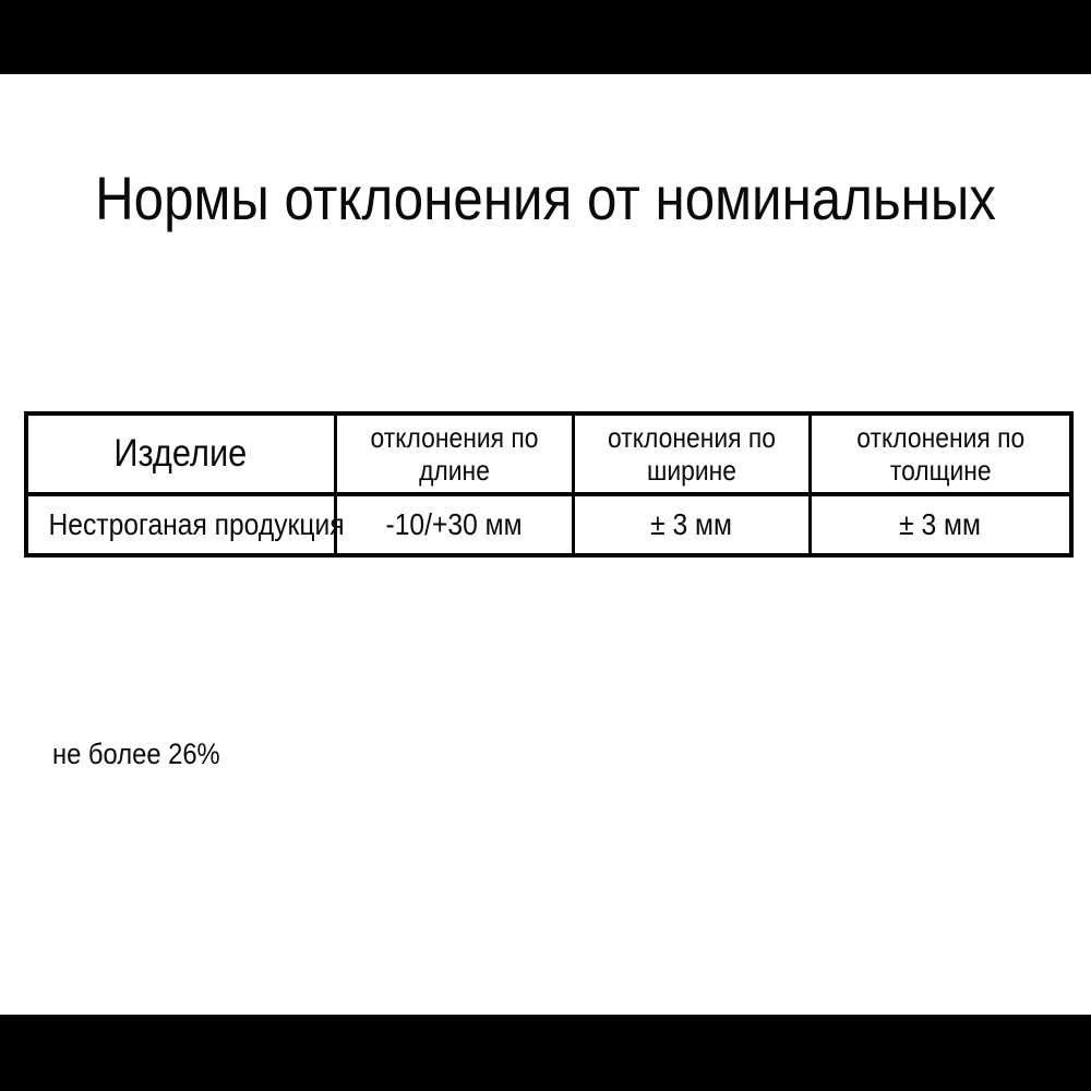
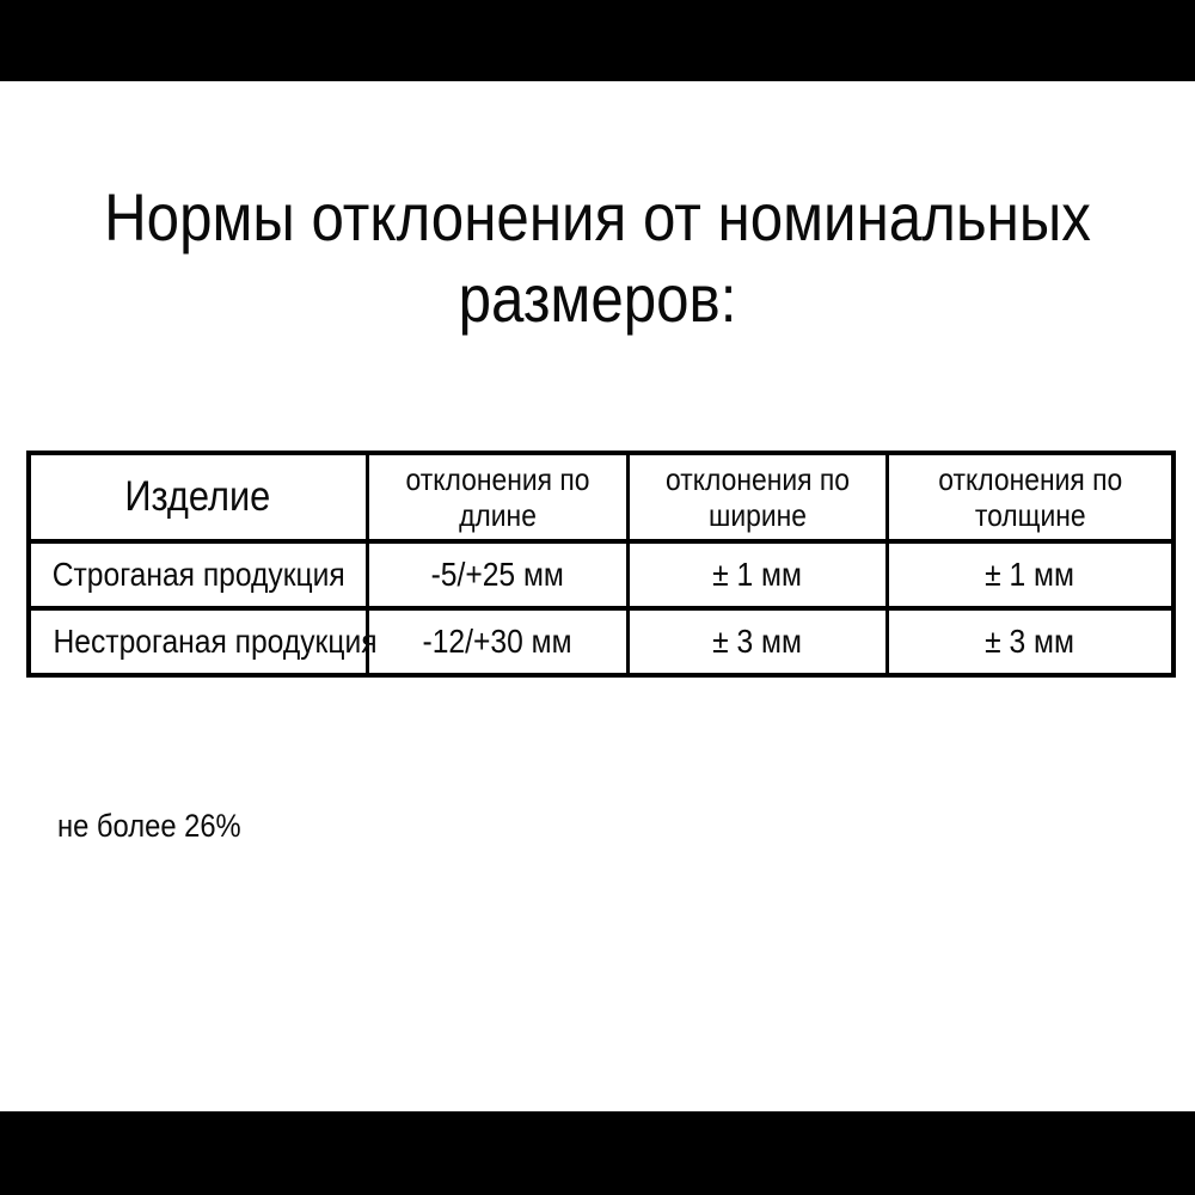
  Нормы отклонения от номинальных
+ размеров:
  Изделие	отклонения по длине	отклонения по ширине	отклонения по толщине
+ Строганая продукция	-5/+25 мм	± 1 мм	± 1 мм
- Нестроганая продукция	-10/+30 мм	± 3 мм	± 3 мм
+ Нестроганая продукция	-12/+30 мм	± 3 мм	± 3 мм
  не более 26%
